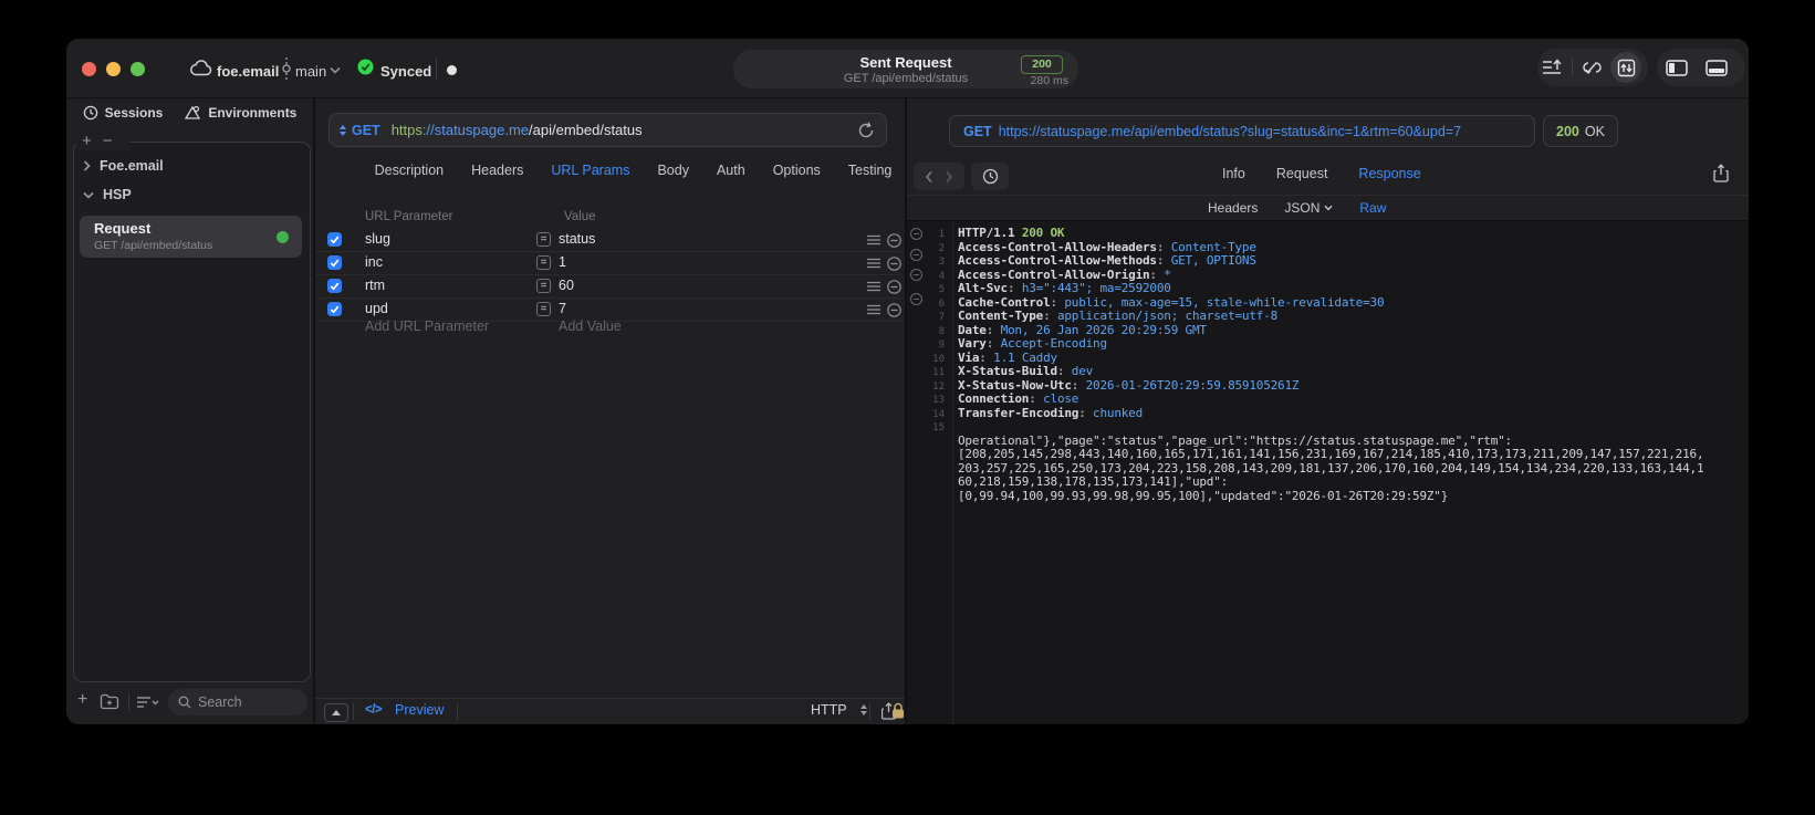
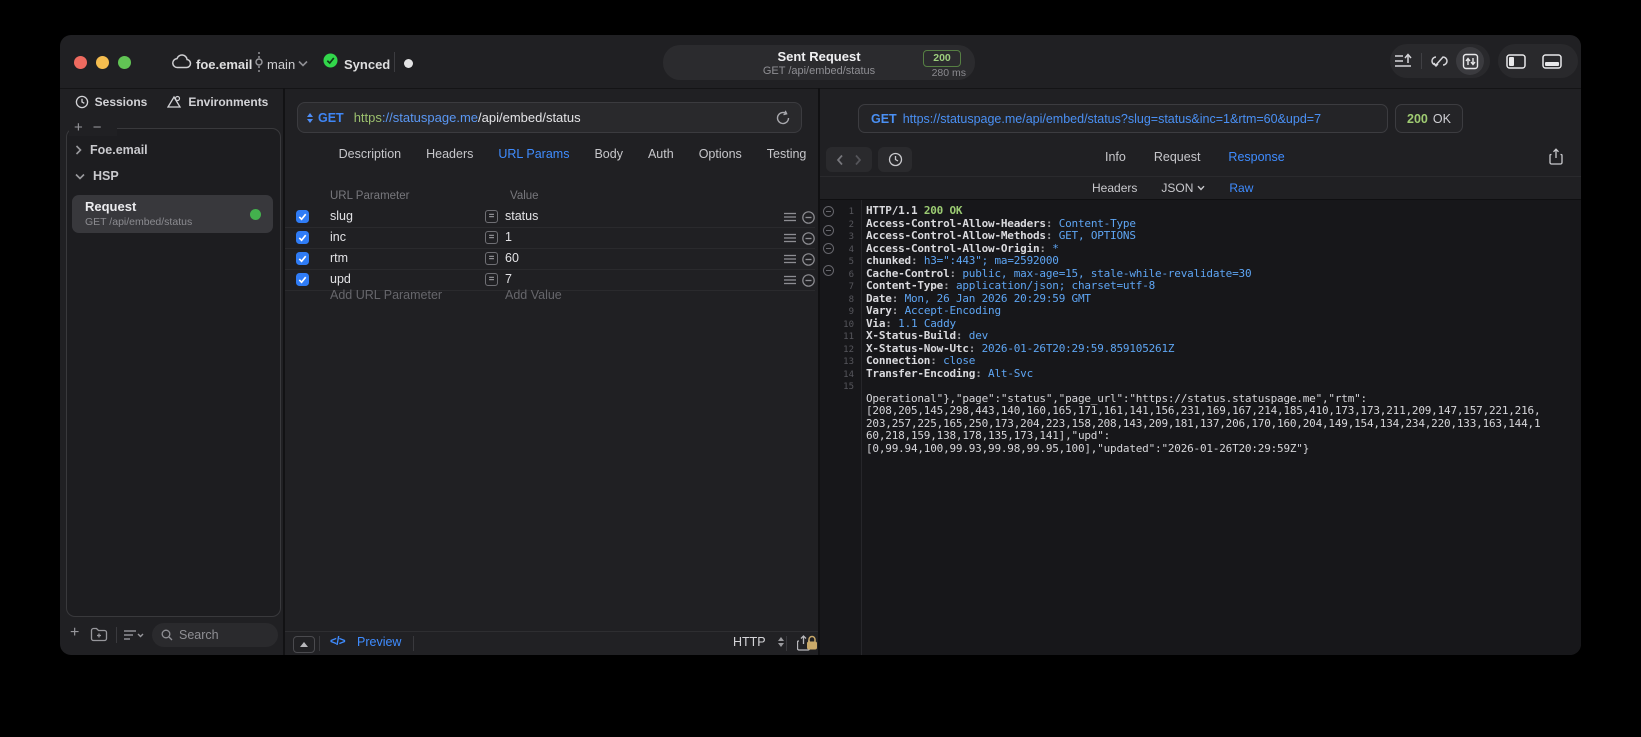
  foe.email
  main
  Synced
  Sent Request
  GET /api/embed/status
  200
  280 ms
  Sessions
  Environments
  +−
  Foe.email
  HSP
  Request
  GET /api/embed/status
  +
  Search
  GET
  https://statuspage.me/api/embed/status
  Description
  Headers
  URL Params
  Body
  Auth
  Options
  Testing
  URL Parameter
  Value
  slug
  =
  status
  inc
  =
  1
  rtm
  =
  60
  upd
  =
  7
  Add URL Parameter
  Add Value
  </>
  Preview
  HTTP
  GET
  https://statuspage.me/api/embed/status?slug=status&inc=1&rtm=60&upd=7
  200
  OK
  Info
  Request
  Response
  Headers
  JSON
  Raw
  1
  HTTP/1.1 200 OK
  2
  Access-Control-Allow-Headers: Content-Type
  3
  Access-Control-Allow-Methods: GET, OPTIONS
  4
  Access-Control-Allow-Origin: *
  5
- Alt-Svc: h3=":443"; ma=2592000
+ chunked: h3=":443"; ma=2592000
  6
  Cache-Control: public, max-age=15, stale-while-revalidate=30
  7
  Content-Type: application/json; charset=utf-8
  8
  Date: Mon, 26 Jan 2026 20:29:59 GMT
  9
  Vary: Accept-Encoding
  10
  Via: 1.1 Caddy
  11
  X-Status-Build: dev
  12
  X-Status-Now-Utc: 2026-01-26T20:29:59.859105261Z
  13
  Connection: close
  14
- Transfer-Encoding: chunked
+ Transfer-Encoding: Alt-Svc
  15
  Operational"},"page":"status","page_url":"https://status.statuspage.me","rtm":
  [208,205,145,298,443,140,160,165,171,161,141,156,231,169,167,214,185,410,173,173,211,209,147,157,221,216,
  203,257,225,165,250,173,204,223,158,208,143,209,181,137,206,170,160,204,149,154,134,234,220,133,163,144,1
  60,218,159,138,178,135,173,141],"upd":
  [0,99.94,100,99.93,99.98,99.95,100],"updated":"2026-01-26T20:29:59Z"}
